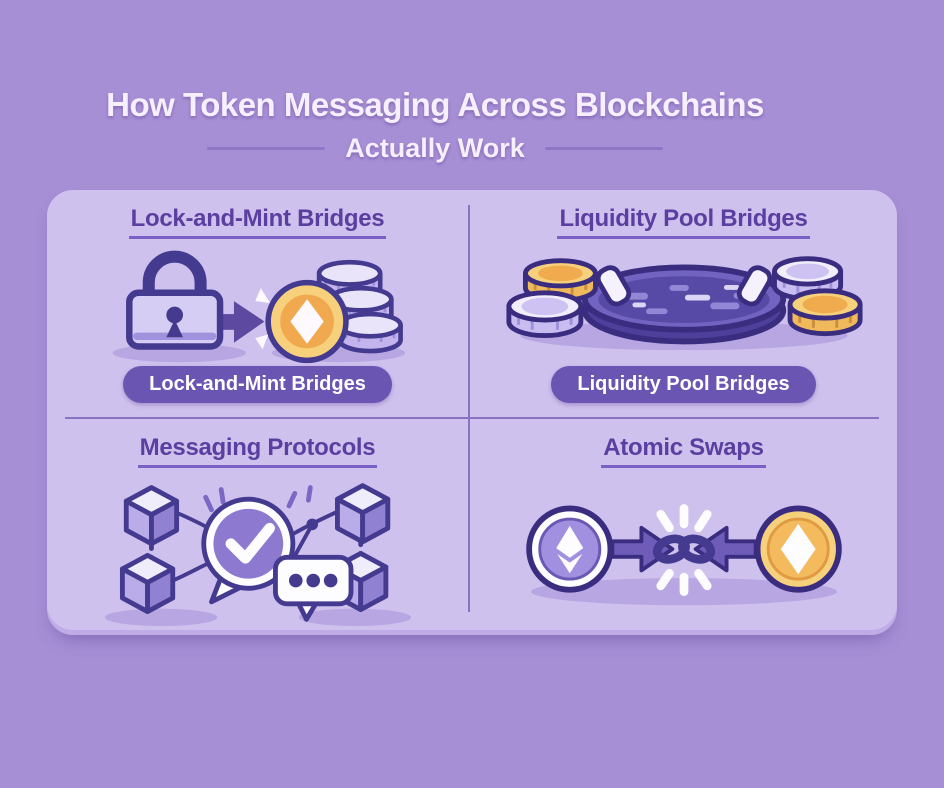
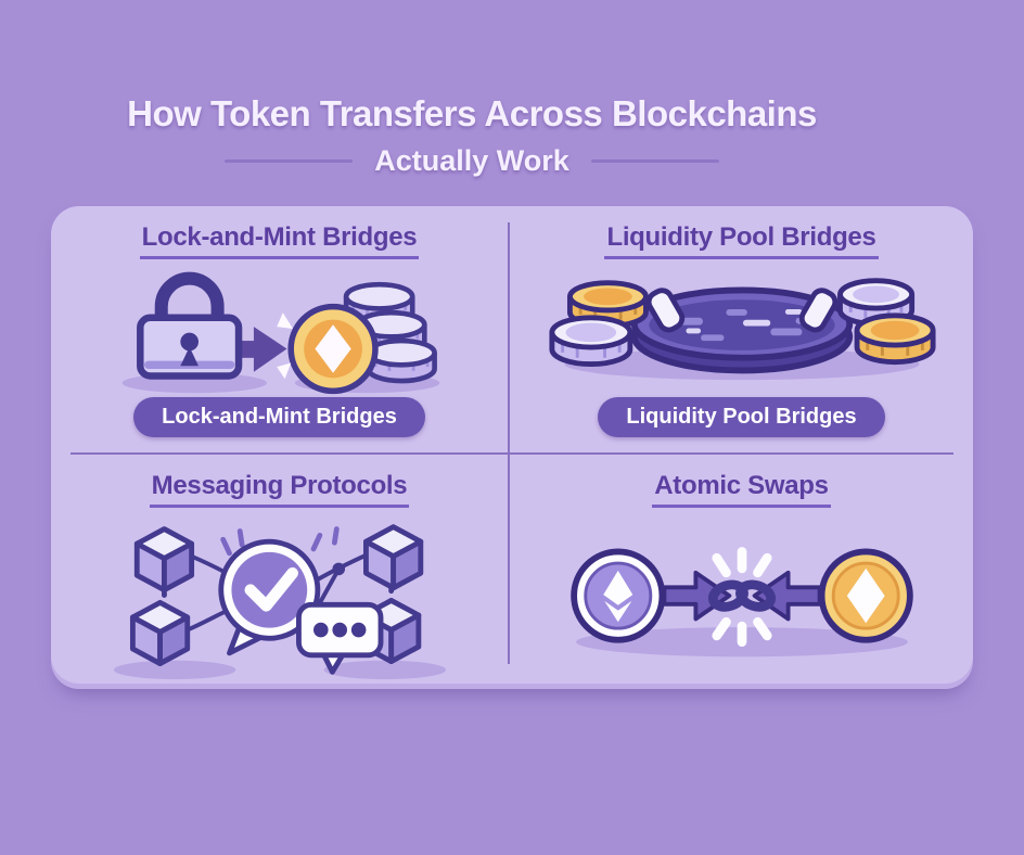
- How Token Messaging Across Blockchains
+ How Token Transfers Across Blockchains
  Actually Work
  Lock-and-Mint Bridges
  Lock-and-Mint Bridges
  Liquidity Pool Bridges
  Liquidity Pool Bridges
  Messaging Protocols
  Atomic Swaps
